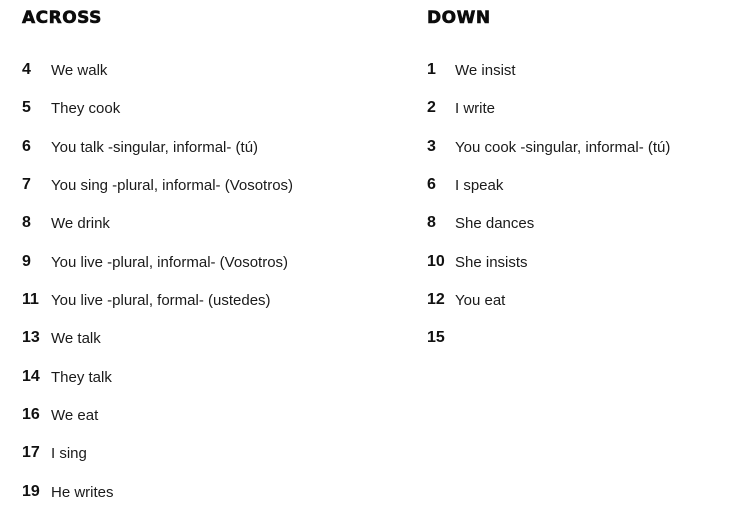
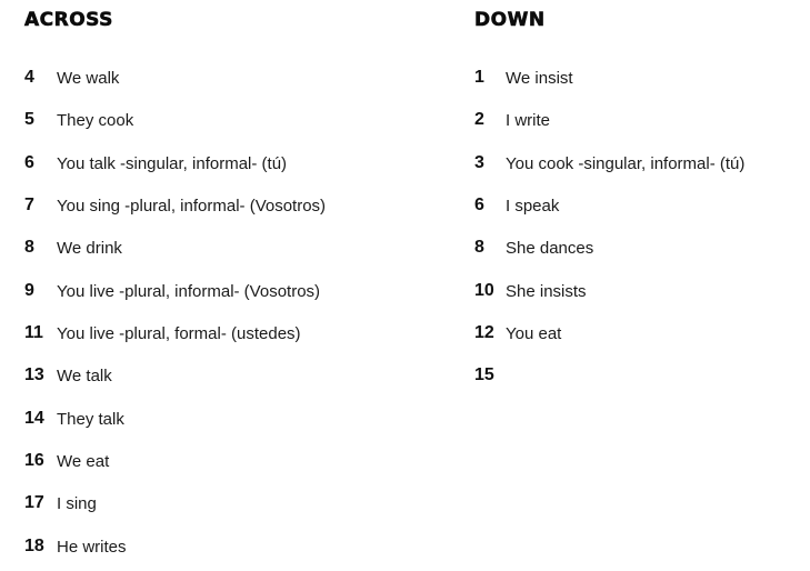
  ACROSS
  4
  We walk
  5
  They cook
  6
  You talk -singular, informal- (tú)
  7
  You sing -plural, informal- (Vosotros)
  8
  We drink
  9
  You live -plural, informal- (Vosotros)
  11
  You live -plural, formal- (ustedes)
  13
  We talk
  14
  They talk
  16
  We eat
  17
  I sing
- 19
+ 18
  He writes
  DOWN
  1
  We insist
  2
  I write
  3
  You cook -singular, informal- (tú)
  6
  I speak
  8
  She dances
  10
  She insists
  12
  You eat
  15
